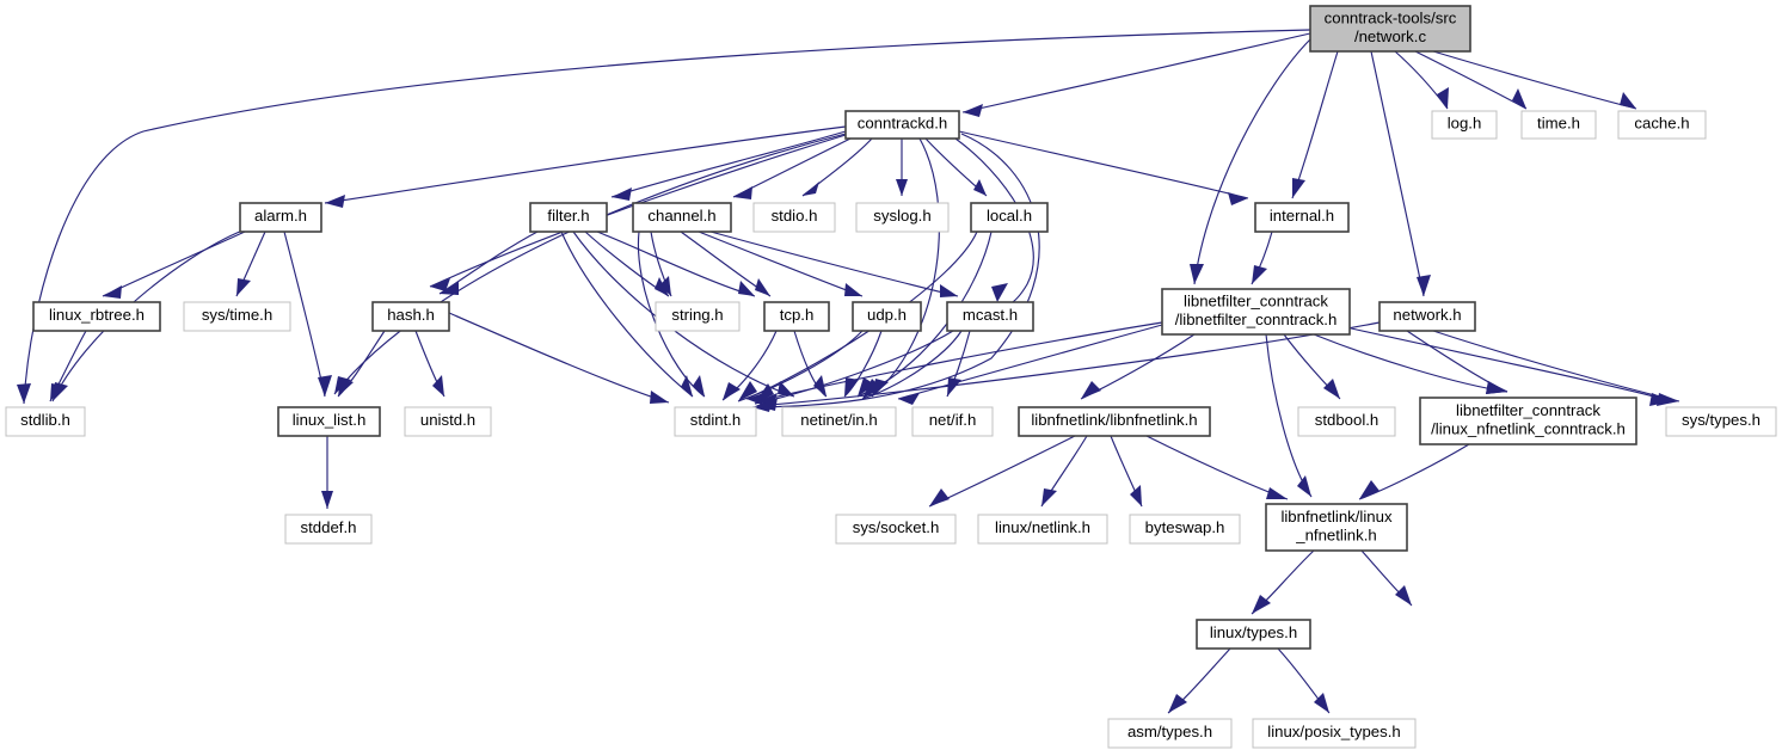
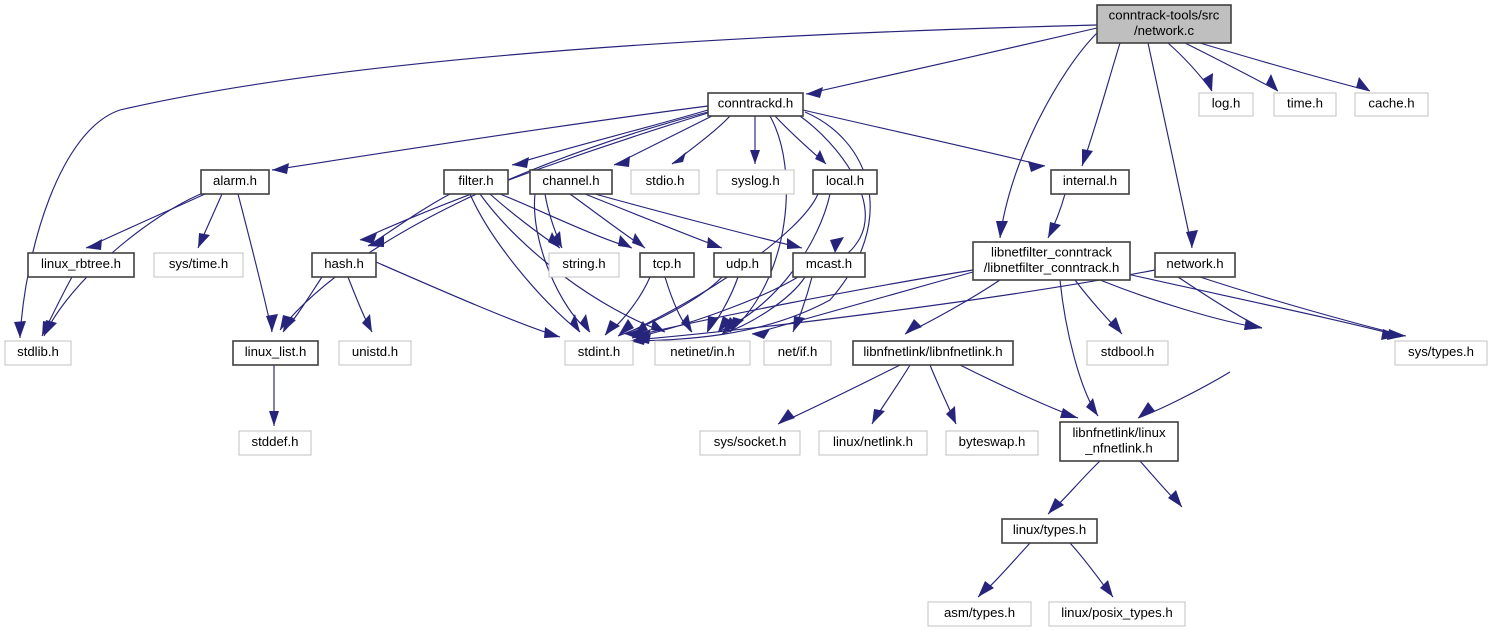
  conntrack-tools/src /network.c
  conntrackd.h
  log.h
  time.h
  cache.h
  alarm.h
  filter.h
  channel.h
  stdio.h
  syslog.h
  local.h
  internal.h
  linux_rbtree.h
  sys/time.h
  hash.h
  string.h
  tcp.h
  udp.h
  mcast.h
  libnetfilter_conntrack /libnetfilter_conntrack.h
  network.h
  stdlib.h
  linux_list.h
  unistd.h
  stdint.h
  netinet/in.h
  net/if.h
  libnfnetlink/libnfnetlink.h
  stdbool.h
- libnetfilter_conntrack /linux_nfnetlink_conntrack.h
  sys/types.h
  stddef.h
  sys/socket.h
  linux/netlink.h
  byteswap.h
  libnfnetlink/linux _nfnetlink.h
  linux/types.h
  asm/types.h
  linux/posix_types.h
